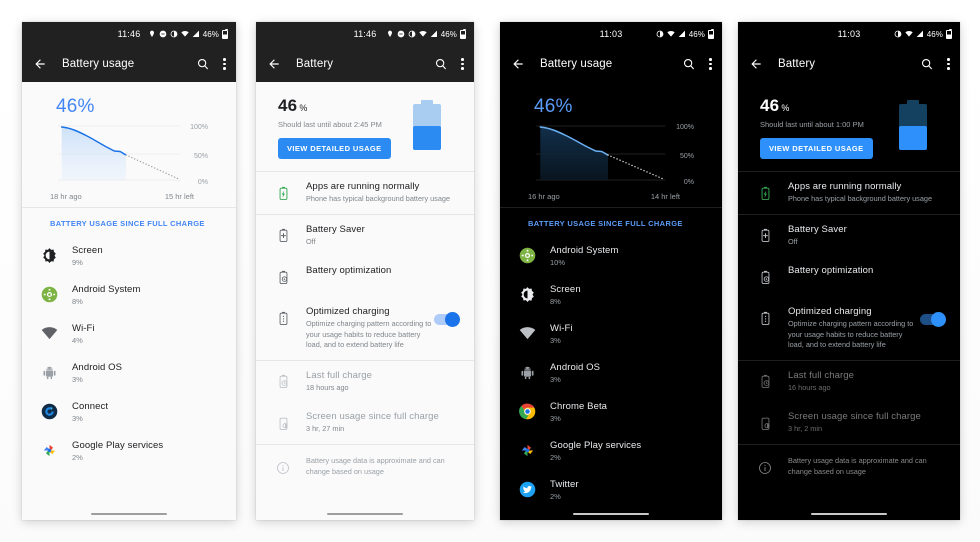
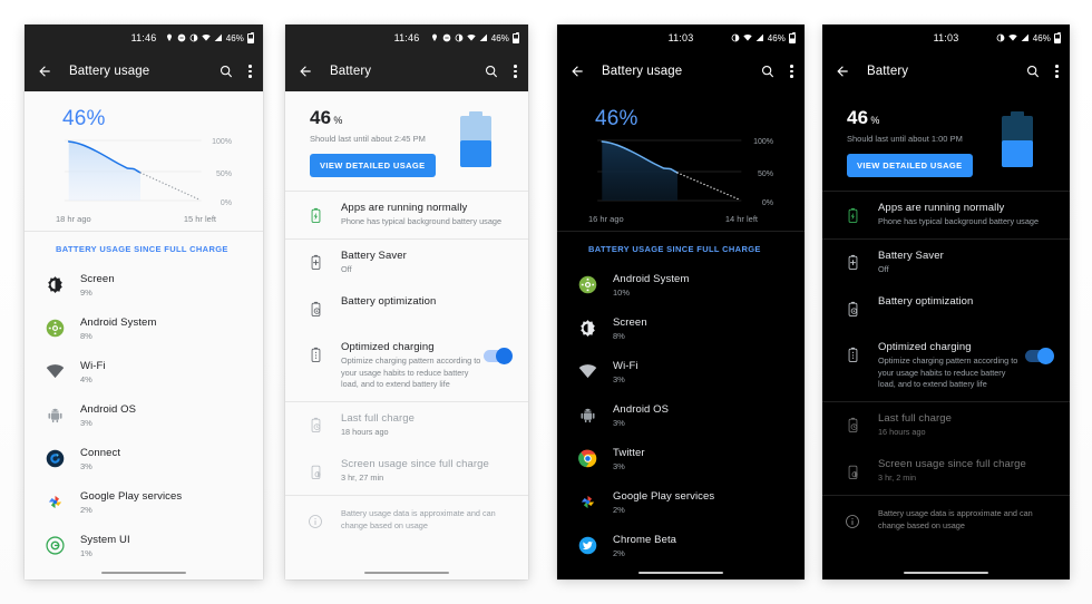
  11:46
  46%
  Battery usage
  46%
  18 hr ago
  15 hr left
  BATTERY USAGE SINCE FULL CHARGE
  Screen
  9%
  Android System
  8%
  Wi-Fi
  4%
  Android OS
  3%
  Connect
  3%
  Google Play services
  2%
+ System UI
+ 1%
  11:46
  46%
  Battery
  46 %
  Should last until about 2:45 PM
  VIEW DETAILED USAGE
  Apps are running normally
  Phone has typical background battery usage
  Battery Saver
  Off
  Battery optimization
  Optimized charging
  Optimize charging pattern according to your usage habits to reduce battery load, and to extend battery life
  Last full charge
  18 hours ago
  Screen usage since full charge
  3 hr, 27 min
  Battery usage data is approximate and can change based on usage
  11:03
  46%
  Battery usage
  46%
  16 hr ago
  14 hr left
  BATTERY USAGE SINCE FULL CHARGE
  Android System
  10%
  Screen
  8%
  Wi-Fi
  3%
  Android OS
  3%
- Chrome Beta
+ Twitter
  3%
  Google Play services
  2%
- Twitter
+ Chrome Beta
  2%
  11:03
  46%
  Battery
  46 %
  Should last until about 1:00 PM
  VIEW DETAILED USAGE
  Apps are running normally
  Phone has typical background battery usage
  Battery Saver
  Off
  Battery optimization
  Optimized charging
  Optimize charging pattern according to your usage habits to reduce battery load, and to extend battery life
  Last full charge
  16 hours ago
  Screen usage since full charge
  3 hr, 2 min
  Battery usage data is approximate and can change based on usage
